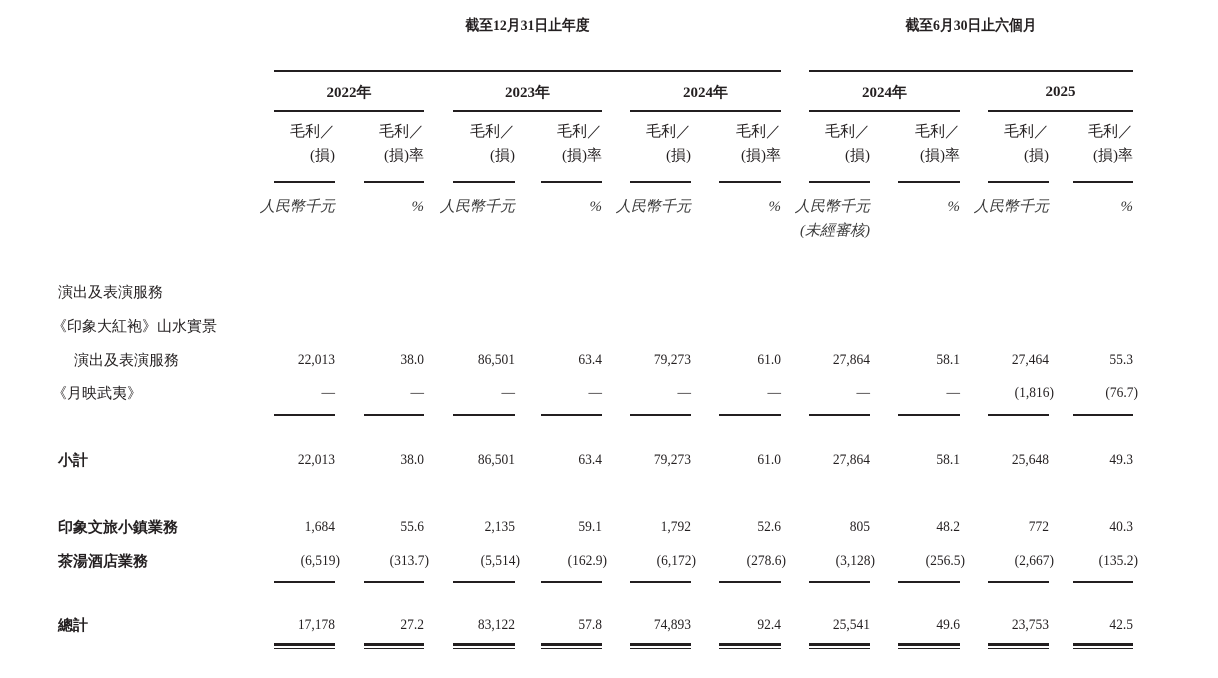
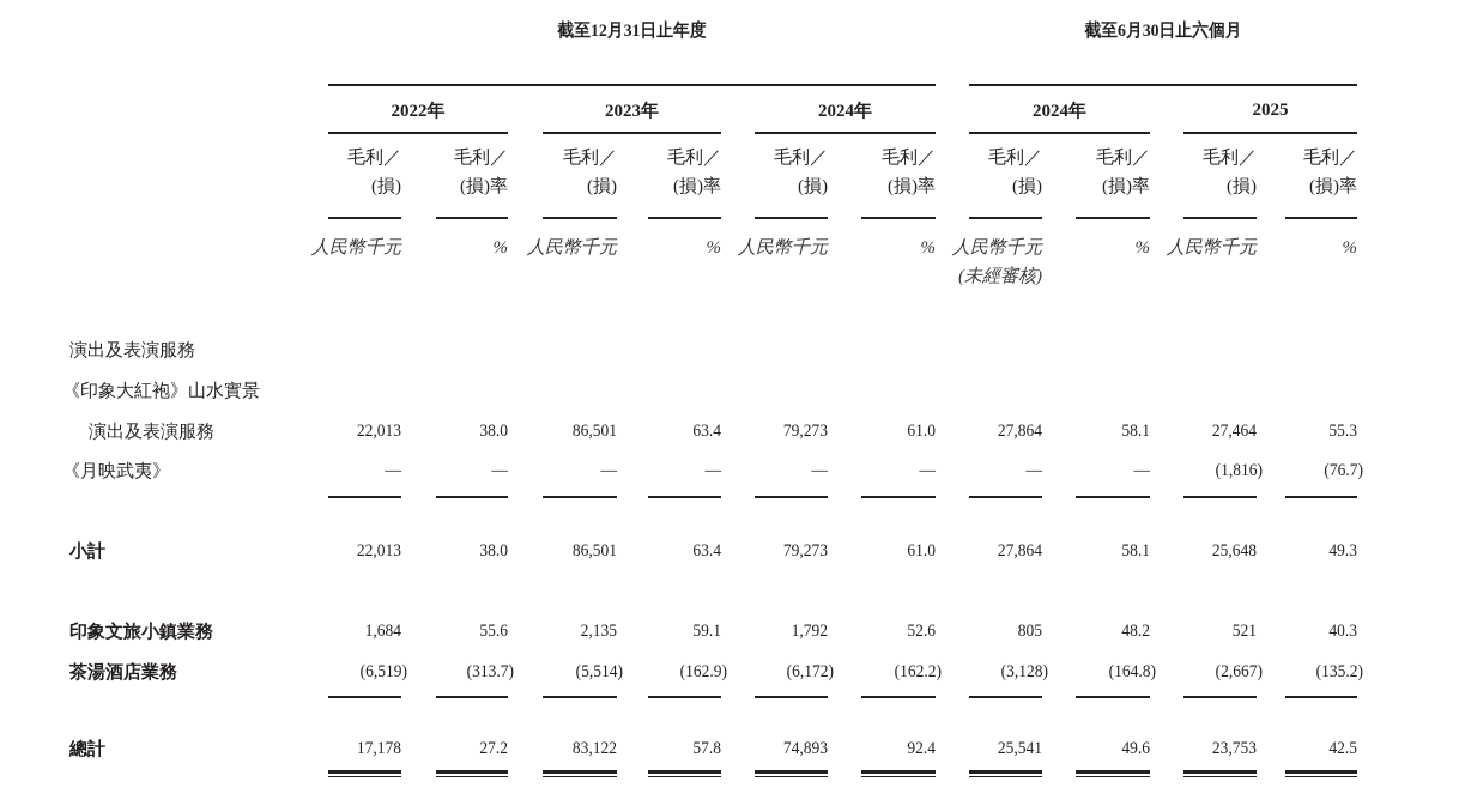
  截至12月31日止年度
  截至6月30日止六個月
  2022年
  2023年
  2024年
  2024年
  2025
  毛利／
  (損)
  毛利／
  (損)率
  毛利／
  (損)
  毛利／
  (損)率
  毛利／
  (損)
  毛利／
  (損)率
  毛利／
  (損)
  毛利／
  (損)率
  毛利／
  (損)
  毛利／
  (損)率
  人民幣千元
  %
  人民幣千元
  %
  人民幣千元
  %
  人民幣千元
  %
  人民幣千元
  %
  (未經審核)
  演出及表演服務
  《印象大紅袍》山水實景
  演出及表演服務
  《月映武夷》
  小計
  印象文旅小鎮業務
  茶湯酒店業務
  總計
  22,013
  38.0
  86,501
  63.4
  79,273
  61.0
  27,864
  58.1
  27,464
  55.3
  —
  —
  —
  —
  —
  —
  —
  —
  (1,816)
  (76.7)
  22,013
  38.0
  86,501
  63.4
  79,273
  61.0
  27,864
  58.1
  25,648
  49.3
  1,684
  55.6
  2,135
  59.1
  1,792
  52.6
  805
  48.2
- 772
+ 521
  40.3
  (6,519)
  (313.7)
  (5,514)
  (162.9)
  (6,172)
- (278.6)
+ (162.2)
  (3,128)
- (256.5)
+ (164.8)
  (2,667)
  (135.2)
  17,178
  27.2
  83,122
  57.8
  74,893
  92.4
  25,541
  49.6
  23,753
  42.5
